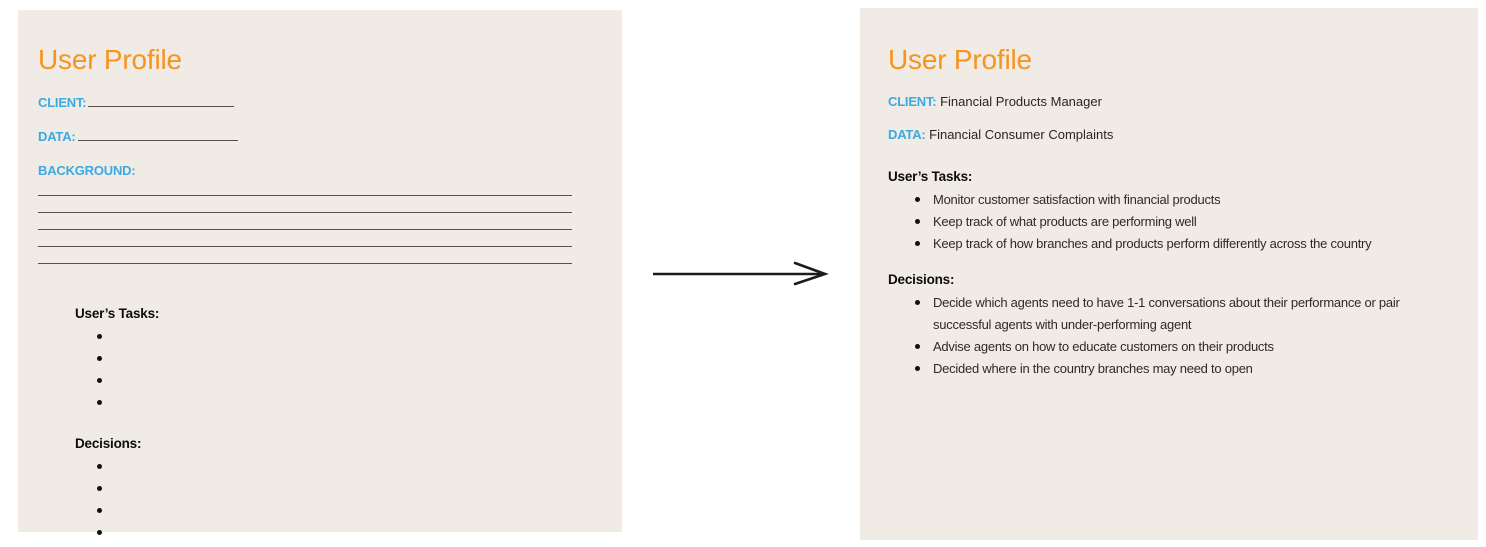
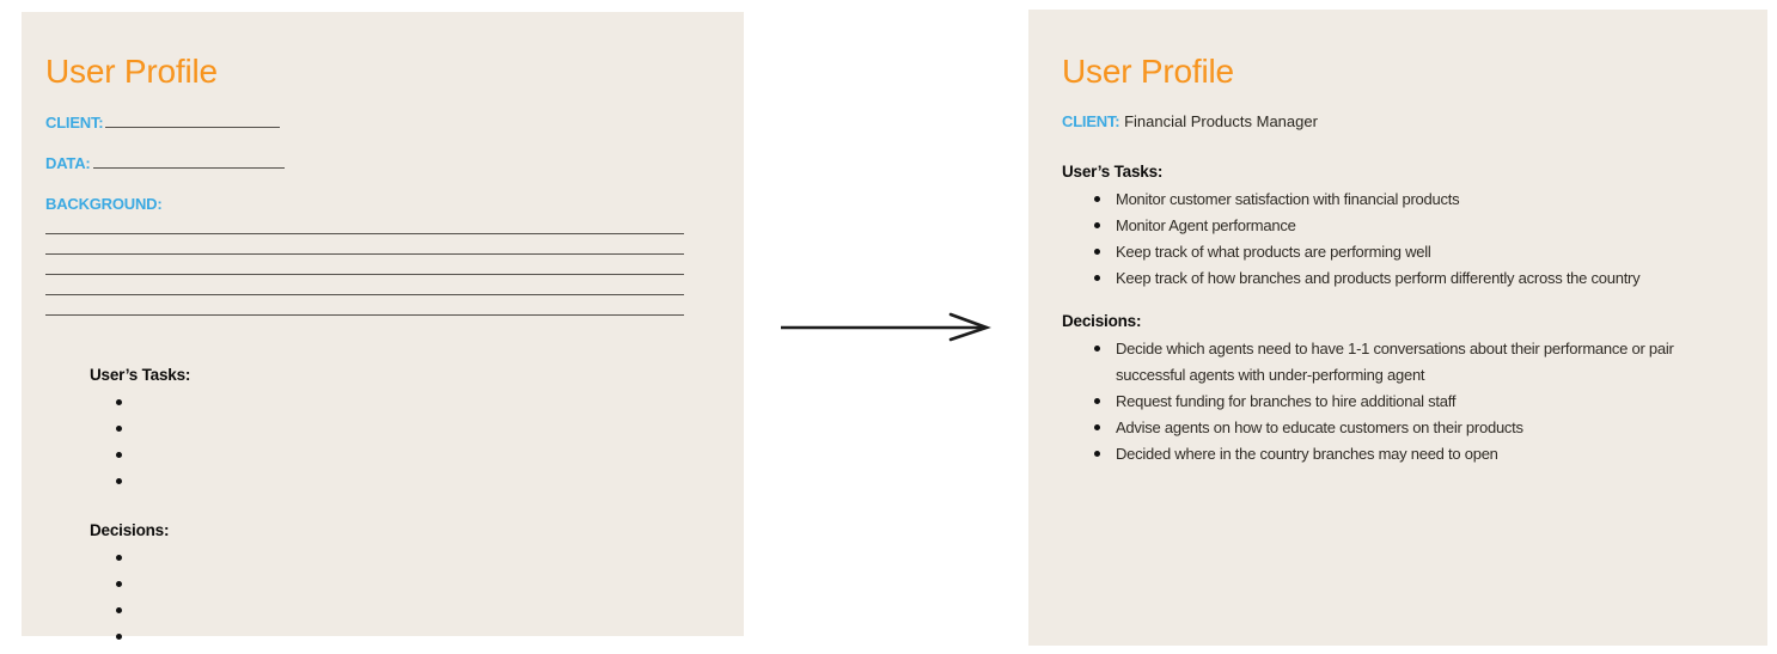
  User Profile
  CLIENT:
  DATA:
  BACKGROUND:
  User’s Tasks:
  Decisions:
  User Profile
  CLIENT: Financial Products Manager
- DATA: Financial Consumer Complaints
  User’s Tasks:
  Monitor customer satisfaction with financial products
+ Monitor Agent performance
  Keep track of what products are performing well
  Keep track of how branches and products perform differently across the country
  Decisions:
  Decide which agents need to have 1-1 conversations about their performance or pair successful agents with under-performing agent
+ Request funding for branches to hire additional staff
  Advise agents on how to educate customers on their products
  Decided where in the country branches may need to open
